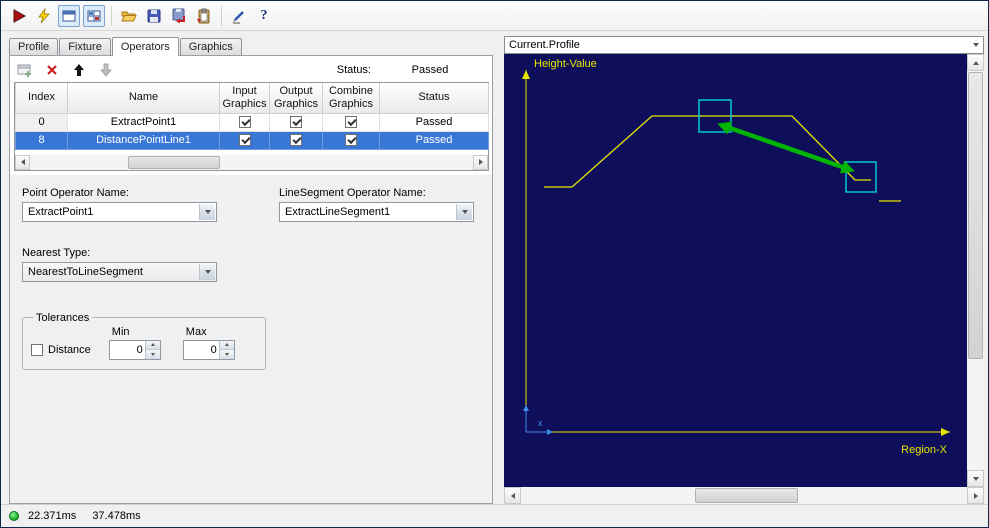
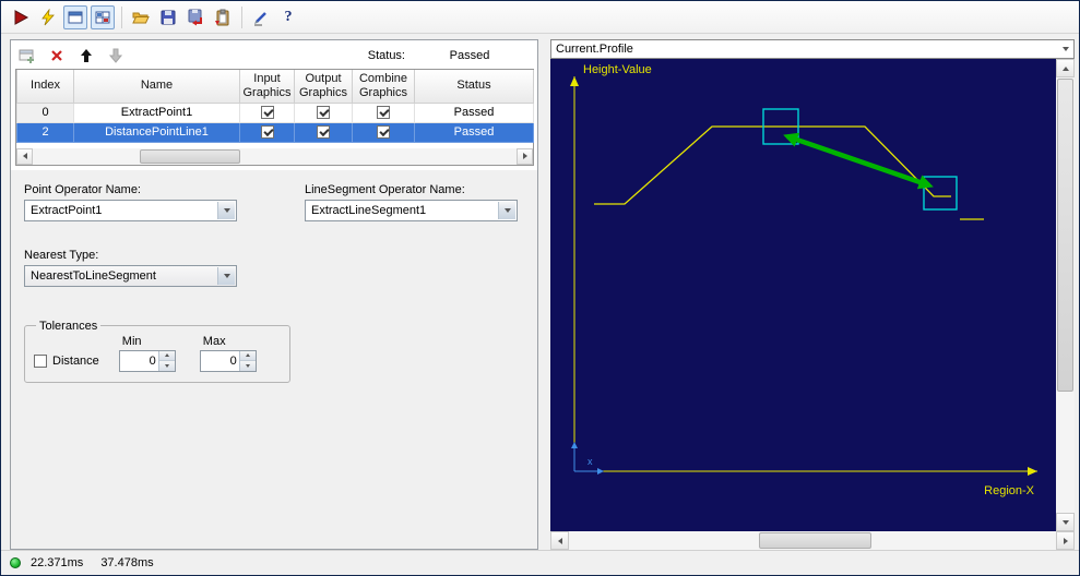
  ?
- Profile
- Fixture
- Operators
- Graphics
  Status:
  Passed
  Index	Name	Input Graphics	Output Graphics	Combine Graphics	Status
  0	ExtractPoint1				Passed
- 8	DistancePointLine1				Passed
+ 2	DistancePointLine1				Passed
  Point Operator Name:
  ExtractPoint1
  LineSegment Operator Name:
  ExtractLineSegment1
  Nearest Type:
  NearestToLineSegment
  Tolerances
  Distance
  Min
  0
  Max
  0
  Current.Profile
  Height-Value
  Region-X
  x
  22.371ms
  37.478ms
